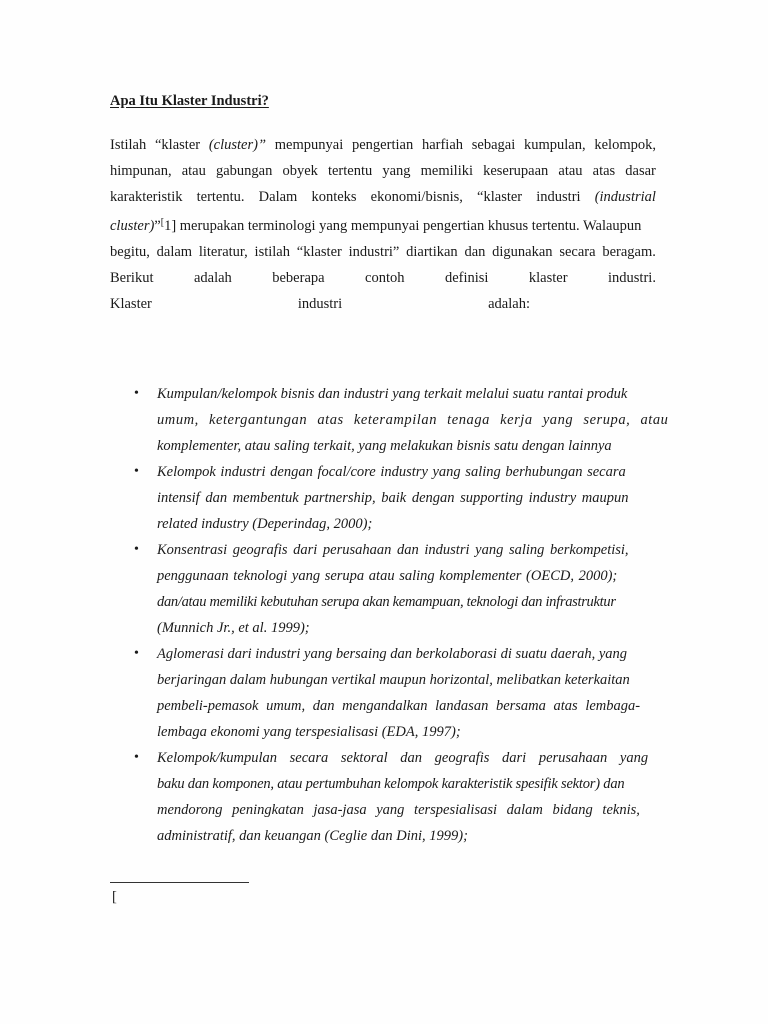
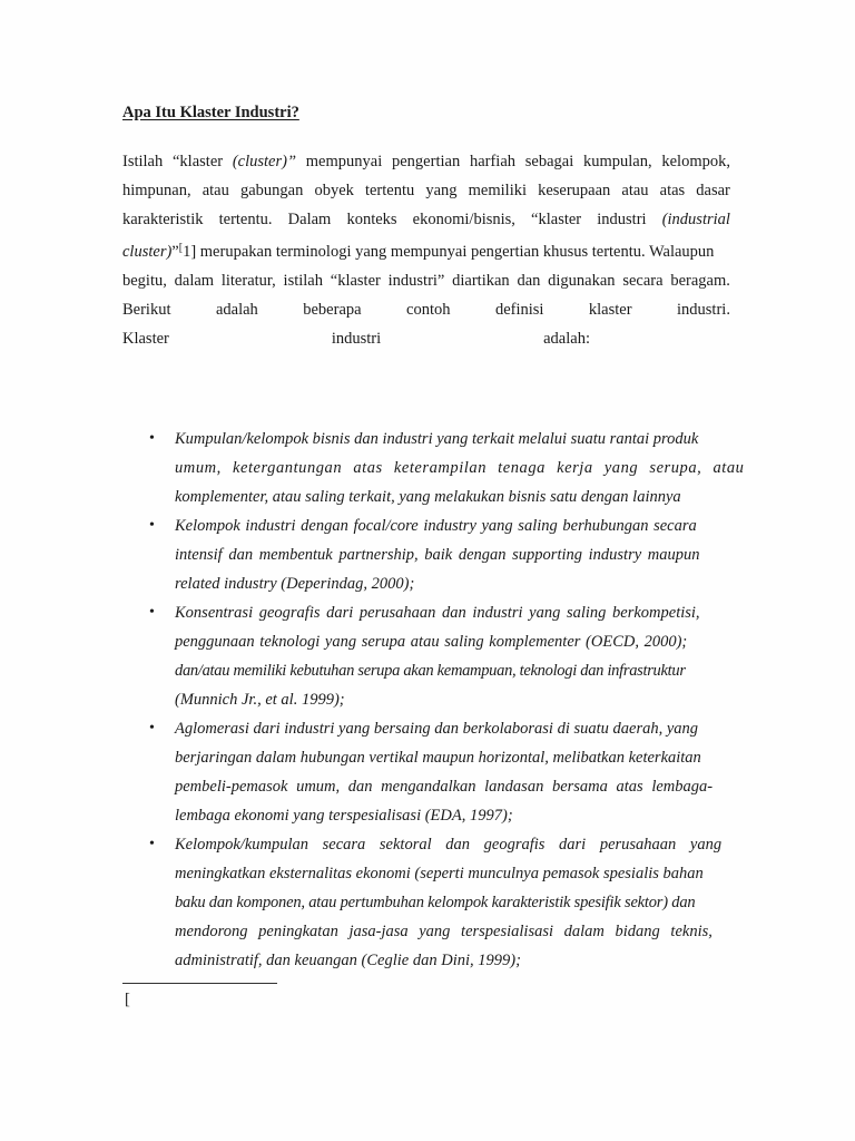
  Apa Itu Klaster Industri?
  Istilah
  “klaster
  (cluster)”
  mempunyai
  pengertian
  harfiah
  sebagai
  kumpulan,
  kelompok,
  himpunan,
  atau
  gabungan
  obyek
  tertentu
  yang
  memiliki
  keserupaan
  atau
  atas
  dasar
  karakteristik
  tertentu.
  Dalam
  konteks
  ekonomi/bisnis,
  “klaster
  industri
  (industrial
  cluster)”[1] merupakan terminologi yang mempunyai pengertian khusus tertentu. Walaupun
  begitu,
  dalam
  literatur,
  istilah
  “klaster
  industri”
  diartikan
  dan
  digunakan
  secara
  beragam.
  Berikut
  adalah
  beberapa
  contoh
  definisi
  klaster
  industri.
  Klaster
  industri
  adalah:
  •
  Kumpulan/kelompok bisnis dan industri yang terkait melalui suatu rantai produk
  umum, ketergantungan atas keterampilan tenaga kerja yang serupa, atau
  komplementer, atau saling terkait, yang melakukan bisnis satu dengan lainnya
  •
  Kelompok industri dengan focal/core industry yang saling berhubungan secara
  intensif dan membentuk partnership, baik dengan supporting industry maupun
  related industry (Deperindag, 2000);
  •
  Konsentrasi geografis dari perusahaan dan industri yang saling berkompetisi,
  penggunaan teknologi yang serupa atau saling komplementer (OECD, 2000);
  dan/atau memiliki kebutuhan serupa akan kemampuan, teknologi dan infrastruktur
  (Munnich Jr., et al. 1999);
  •
  Aglomerasi dari industri yang bersaing dan berkolaborasi di suatu daerah, yang
  berjaringan dalam hubungan vertikal maupun horizontal, melibatkan keterkaitan
  pembeli-pemasok umum, dan mengandalkan landasan bersama atas lembaga-
  lembaga ekonomi yang terspesialisasi (EDA, 1997);
  •
  Kelompok/kumpulan secara sektoral dan geografis dari perusahaan yang
+ meningkatkan eksternalitas ekonomi (seperti munculnya pemasok spesialis bahan
  baku dan komponen, atau pertumbuhan kelompok karakteristik spesifik sektor) dan
  mendorong peningkatan jasa-jasa yang terspesialisasi dalam bidang teknis,
  administratif, dan keuangan (Ceglie dan Dini, 1999);
  [
